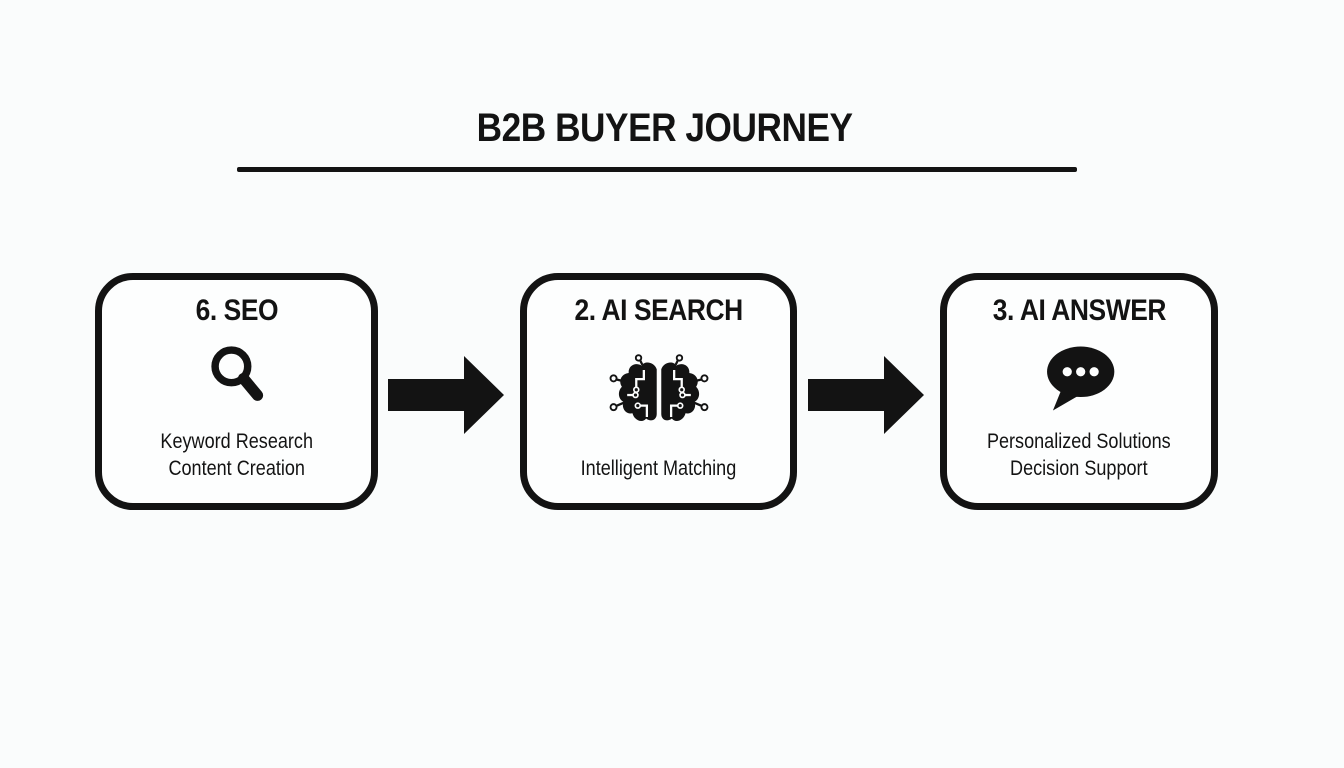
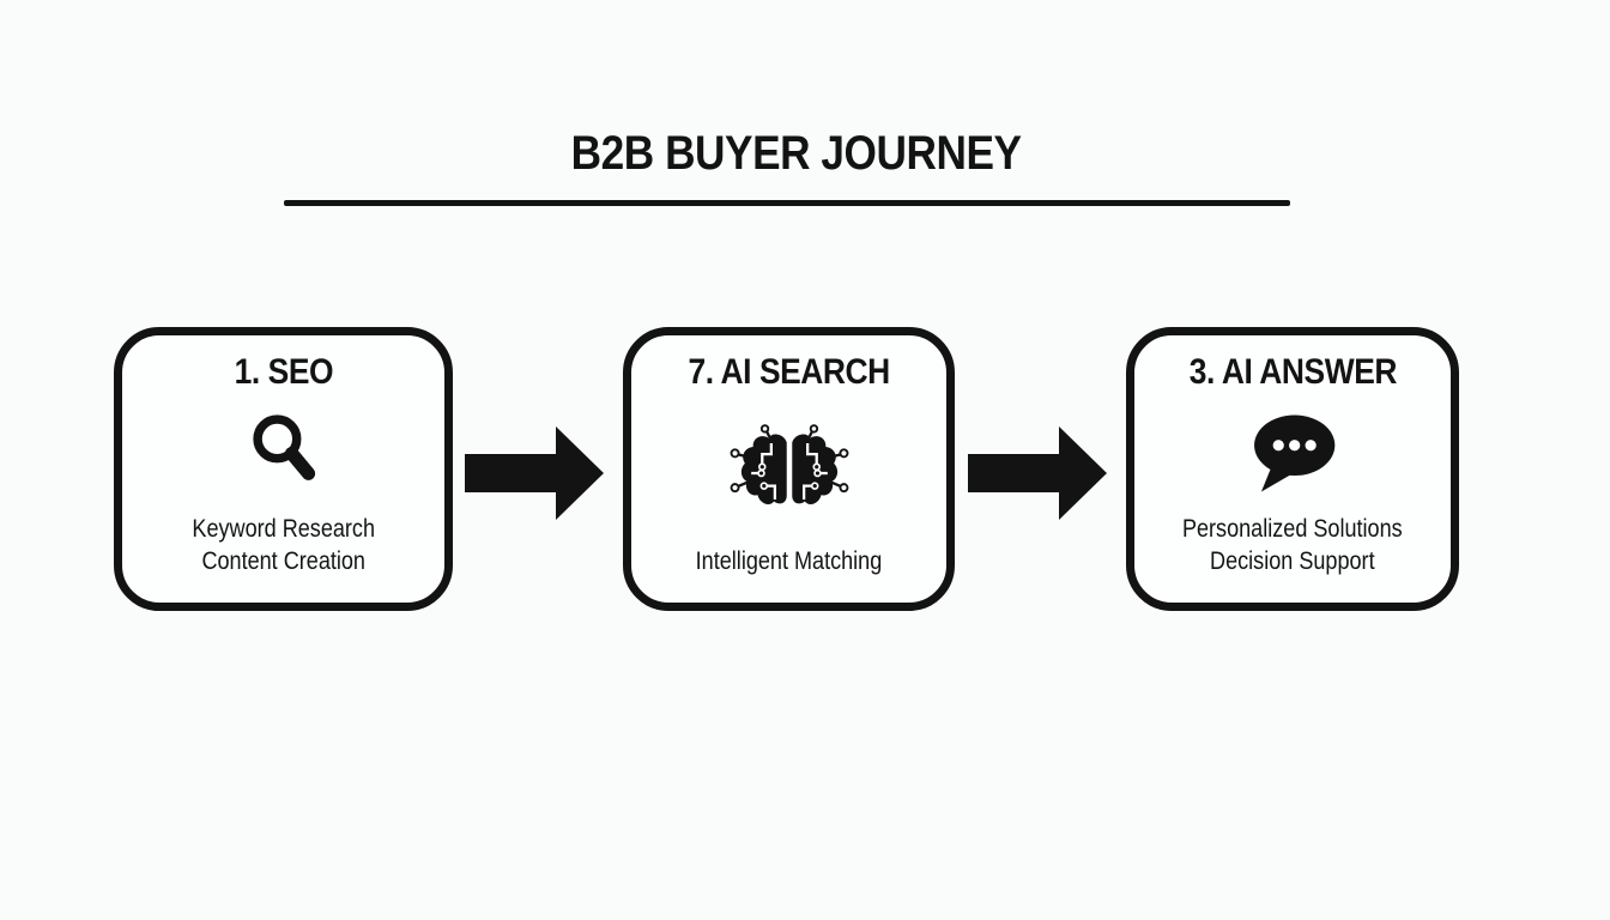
  B2B BUYER JOURNEY
- 6. SEO
+ 1. SEO
  Keyword Research
  Content Creation
- 2. AI SEARCH
+ 7. AI SEARCH
  Intelligent Matching
  3. AI ANSWER
  Personalized Solutions
  Decision Support
